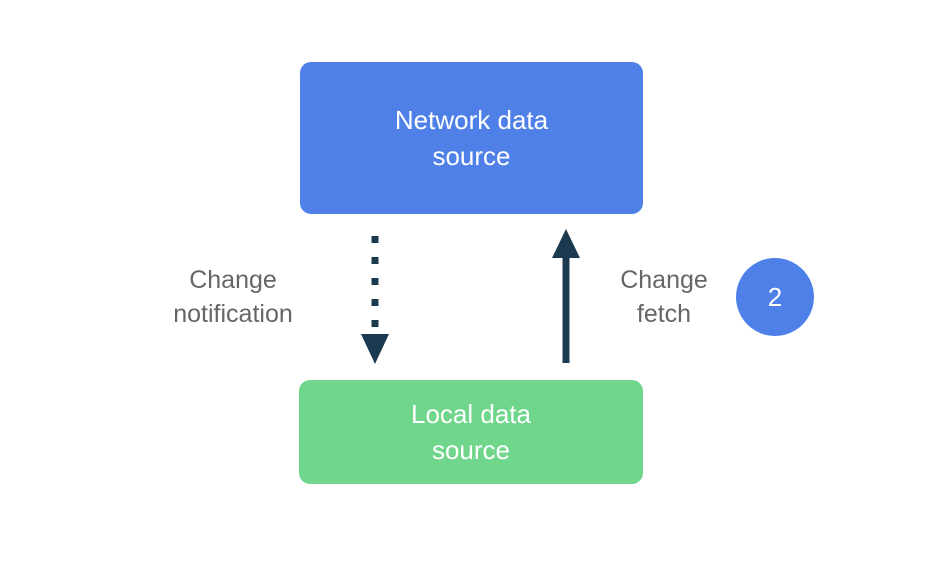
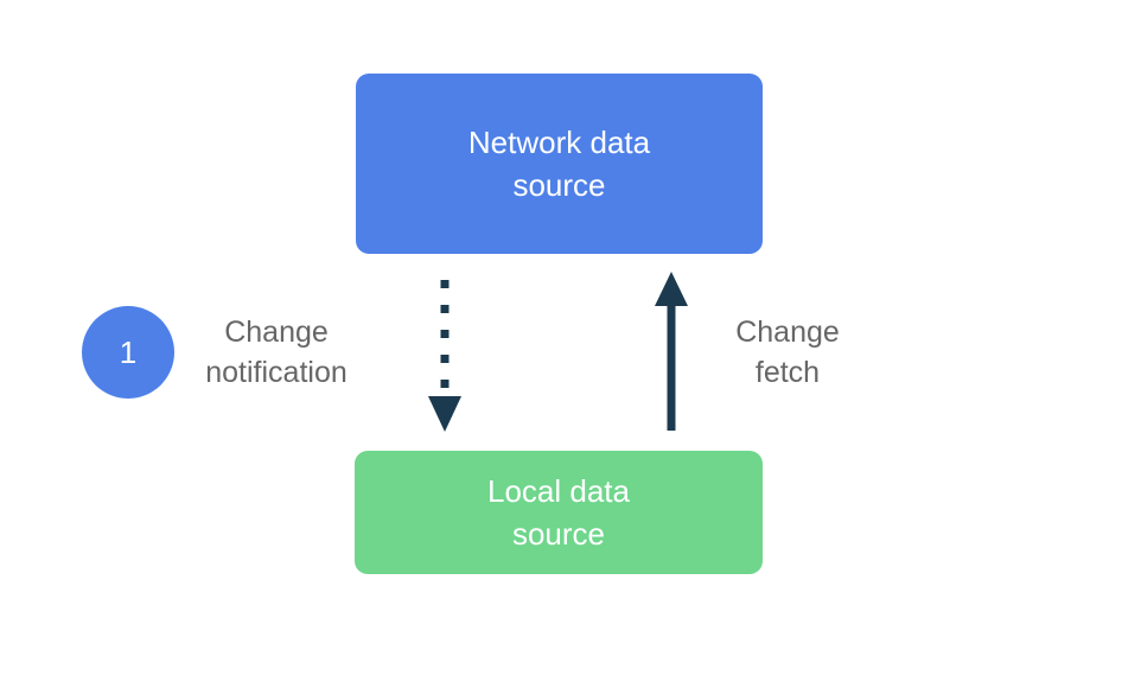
  Network data
  source
  Local data
  source
+ 1
  Change
  notification
- 2
  Change
  fetch
